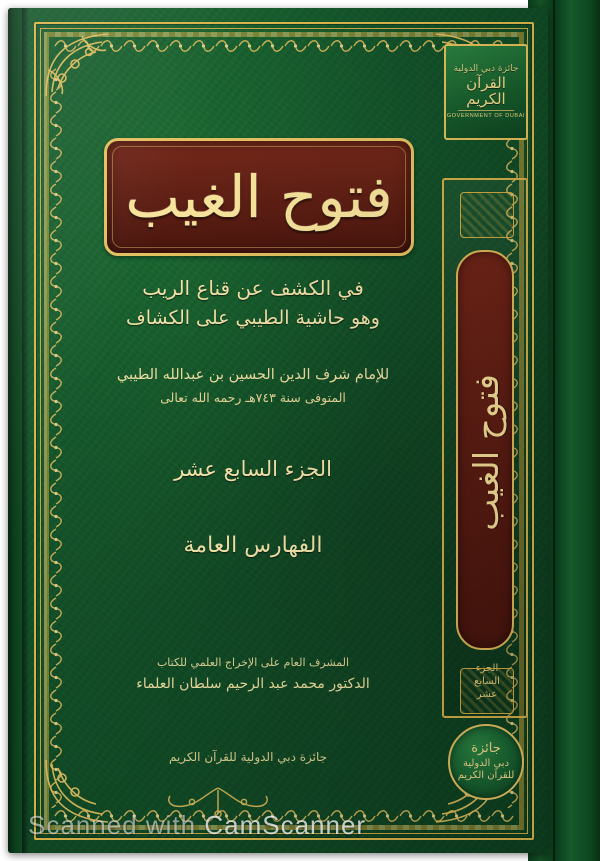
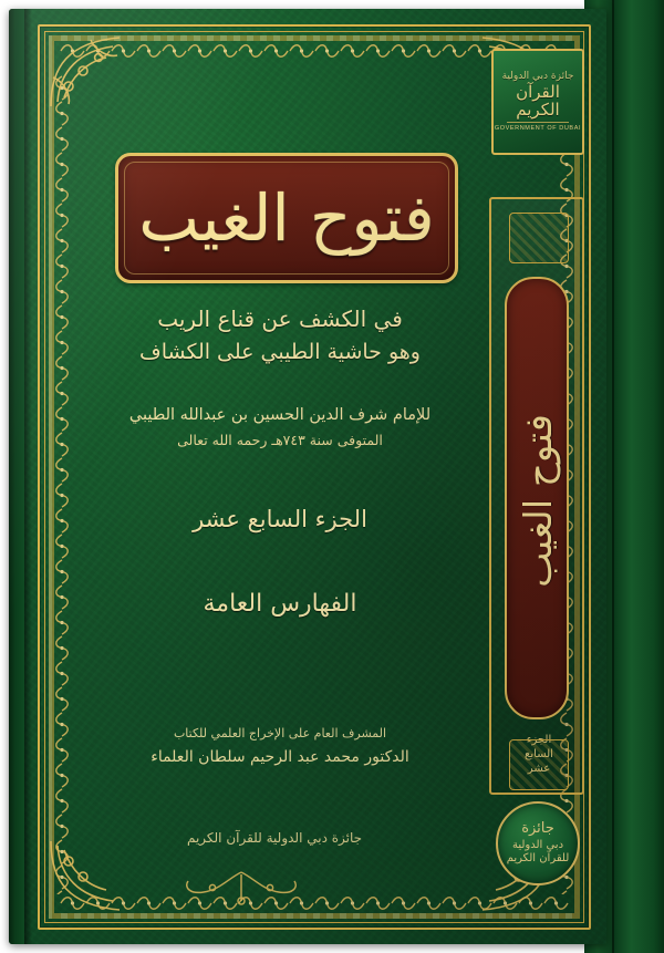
- Scanned with CamScanner
